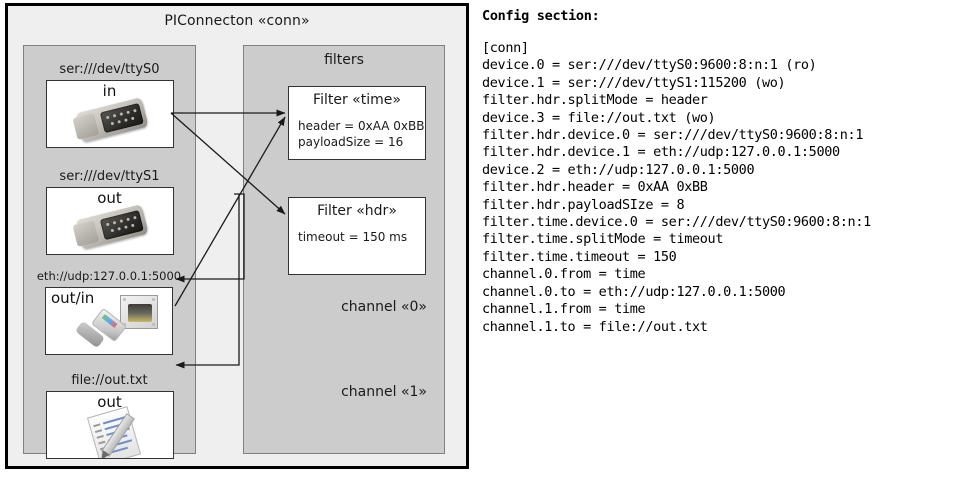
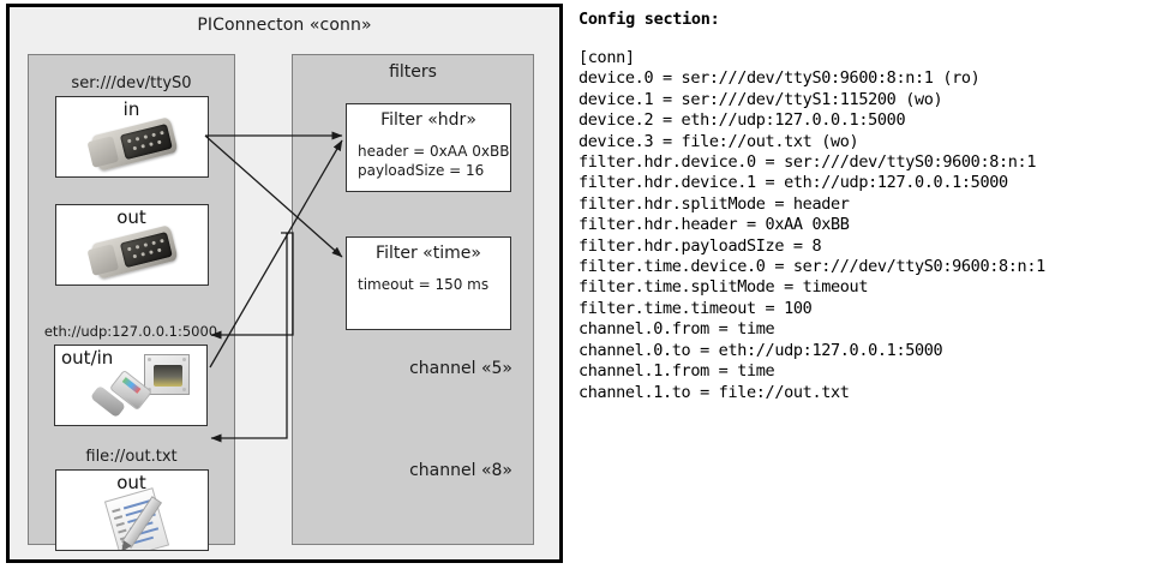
  PIConnecton «conn»
  ser:///dev/ttyS0
  in
- ser:///dev/ttyS1
  out
  eth://udp:127.0.0.1:5000
  out/in
  file://out.txt
  out
  filters
- Filter «time»
+ Filter «hdr»
  header = 0xAA 0xBB
  payloadSize = 16
- Filter «hdr»
+ Filter «time»
  timeout = 150 ms
- channel «0»
+ channel «5»
- channel «1»
+ channel «8»
  Config section:
  [conn]
  device.0 = ser:///dev/ttyS0:9600:8:n:1 (ro)
  device.1 = ser:///dev/ttyS1:115200 (wo)
- filter.hdr.splitMode = header
+ device.2 = eth://udp:127.0.0.1:5000
  device.3 = file://out.txt (wo)
  filter.hdr.device.0 = ser:///dev/ttyS0:9600:8:n:1
  filter.hdr.device.1 = eth://udp:127.0.0.1:5000
- device.2 = eth://udp:127.0.0.1:5000
+ filter.hdr.splitMode = header
  filter.hdr.header = 0xAA 0xBB
  filter.hdr.payloadSIze = 8
  filter.time.device.0 = ser:///dev/ttyS0:9600:8:n:1
  filter.time.splitMode = timeout
- filter.time.timeout = 150
+ filter.time.timeout = 100
  channel.0.from = time
  channel.0.to = eth://udp:127.0.0.1:5000
  channel.1.from = time
  channel.1.to = file://out.txt
